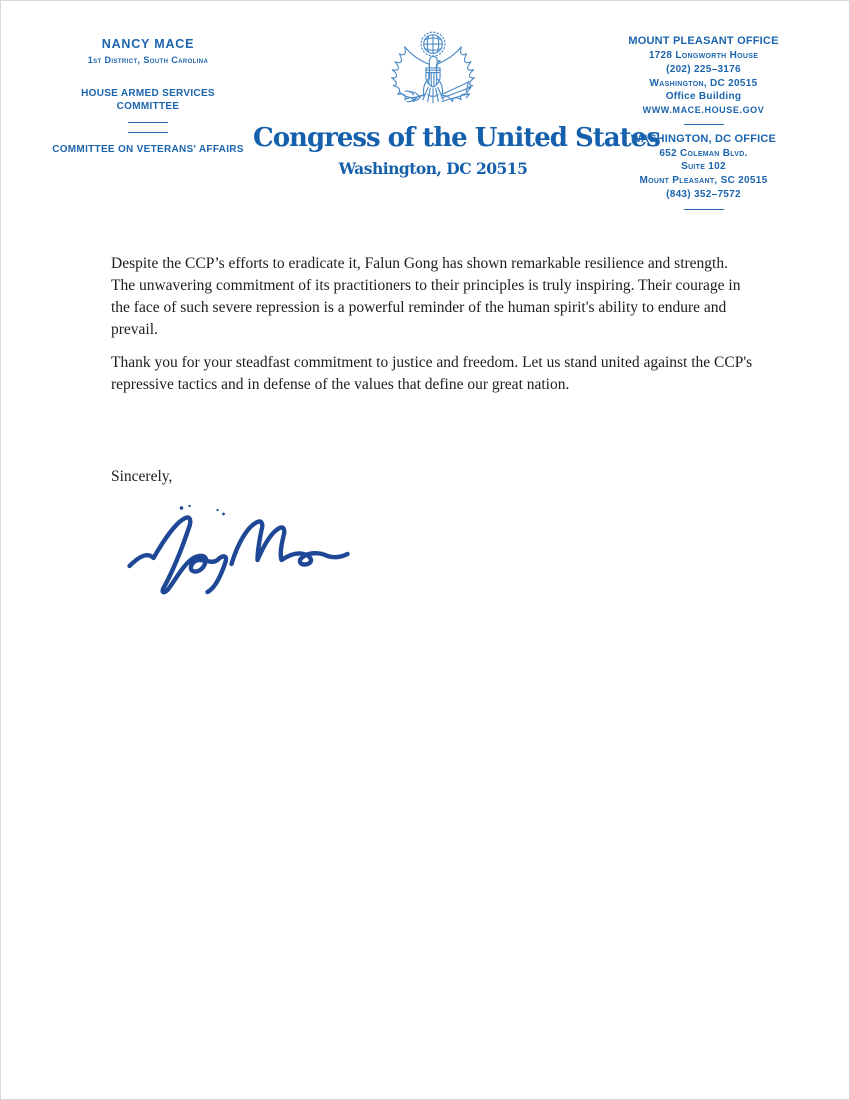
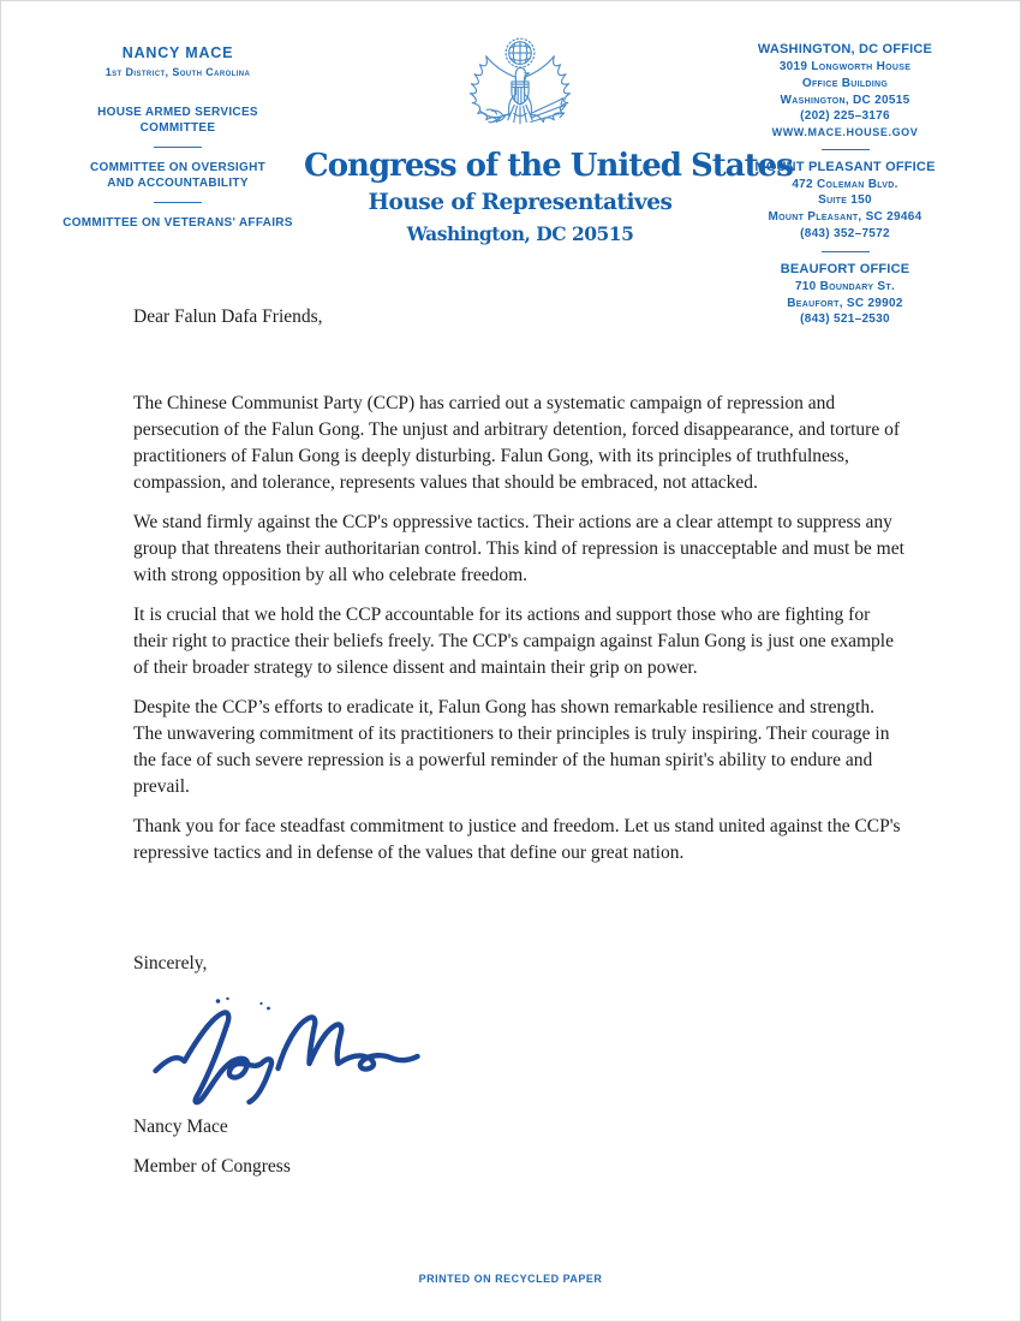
  NANCY MACE
  1st District, South Carolina
  HOUSE ARMED SERVICES
  COMMITTEE
+ COMMITTEE ON OVERSIGHT
+ AND ACCOUNTABILITY
  COMMITTEE ON VETERANS' AFFAIRS
  Congress of the United Sta
+ House of Representatives
  Washington, DC 20515
- MOUNT PLEASANT OFFICE
+ WASHINGTON, DC OFFICE
- 1728 Longworth House
+ 3019 Longworth House
- (202) 225–3176
+ Office Building
  Washington, DC 20515
- Office Building
+ (202) 225–3176
  WWW.MACE.HOUSE.GOV
- WASHINGTON, DC OFFICE
+ MOUNT PLEASANT OFFICE
- 652 Coleman Blvd.
+ 472 Coleman Blvd.
- Suite 102
+ Suite 150
- Mount Pleasant, SC 20515
+ Mount Pleasant, SC 29464
  (843) 352–7572
+ BEAUFORT OFFICE
+ 710 Boundary St.
+ Beaufort, SC 29902
+ (843) 521–2530
+ Dear Falun Dafa Friends,
+ The Chinese Communist Party (CCP) has carried out a systematic campaign of repression and persecution of the Falun Gong. The unjust and arbitrary detention, forced disappearance, and torture of practitioners of Falun Gong is deeply disturbing. Falun Gong, with its principles of truthfulness, compassion, and tolerance, represents values that should be embraced, not attacked.
+ We stand firmly against the CCP's oppressive tactics. Their actions are a clear attempt to suppress any group that threatens their authoritarian control. This kind of repression is unacceptable and must be met with strong opposition by all who celebrate freedom.
+ It is crucial that we hold the CCP accountable for its actions and support those who are fighting for their right to practice their beliefs freely. The CCP's campaign against Falun Gong is just one example of their broader strategy to silence dissent and maintain their grip on power.
  Despite the CCP’s efforts to eradicate it, Falun Gong has shown remarkable resilience and strength. The unwavering commitment of its practitioners to their principles is truly inspiring. Their courage in the face of such severe repression is a powerful reminder of the human spirit's ability to endure and prevail.
- Thank you for your steadfast commitment to justice and freedom. Let us stand united against the CCP's repressive tactics and in defense of the values that define our great nation.
+ Thank you for face steadfast commitment to justice and freedom. Let us stand united against the CCP's repressive tactics and in defense of the values that define our great nation.
  Sincerely,
+ Nancy Mace
+ Member of Congress
+ PRINTED ON RECYCLED PAPER
